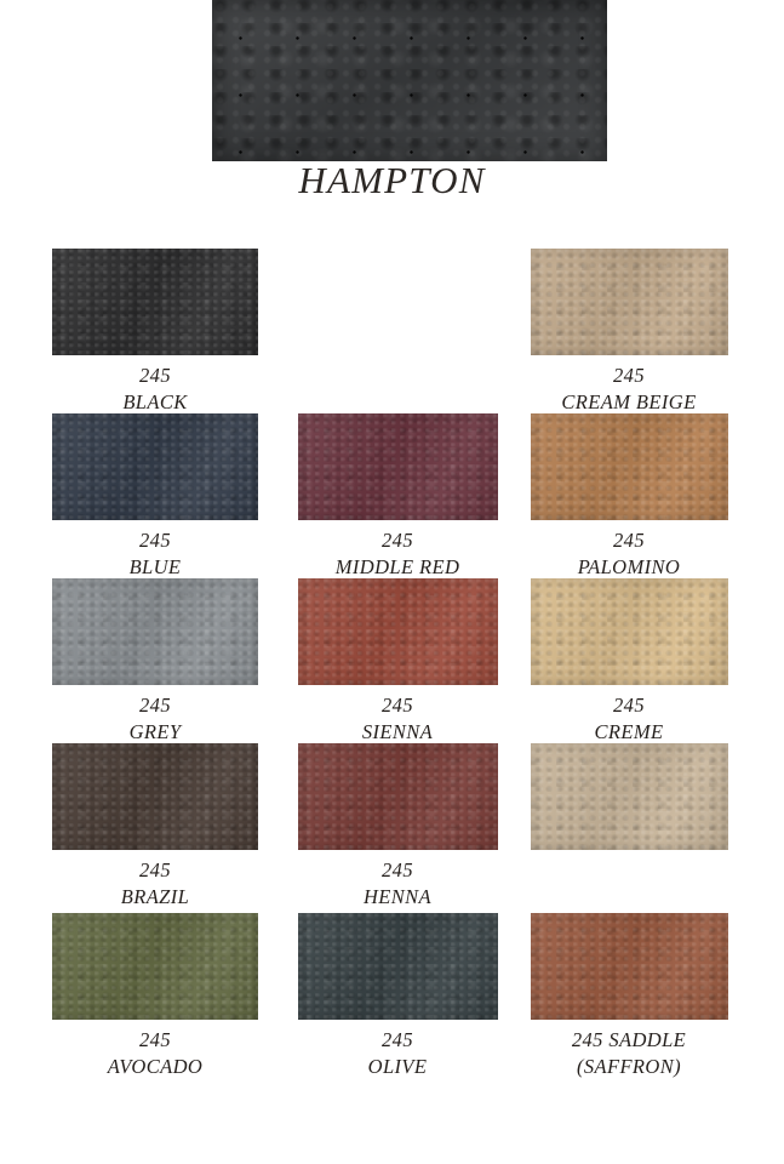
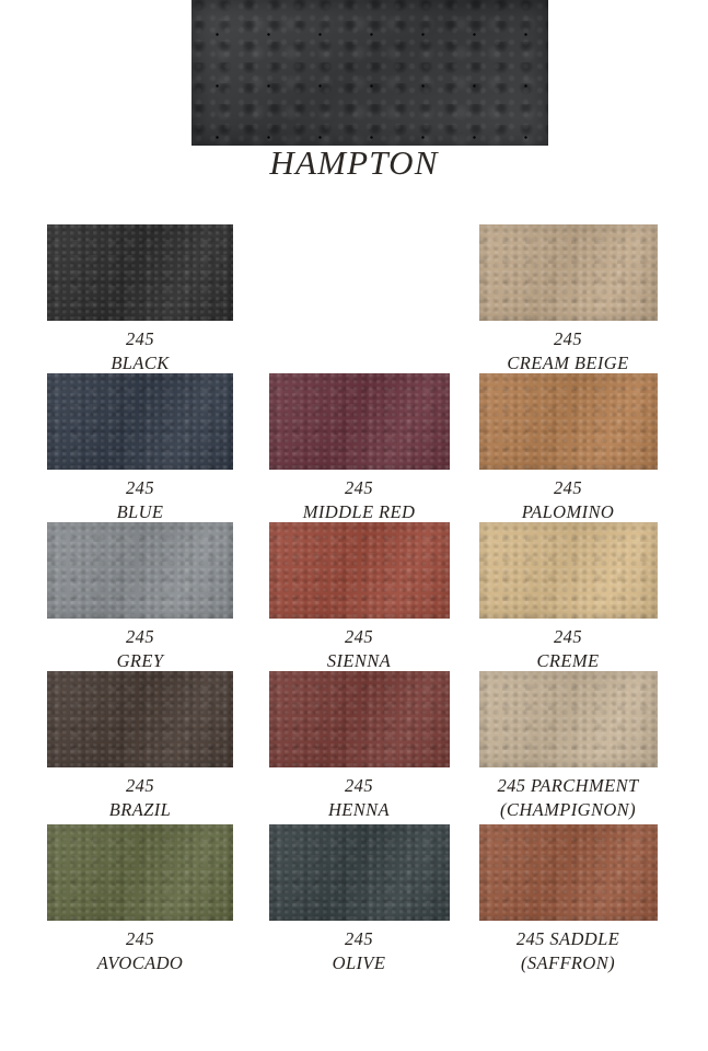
  HAMPTON
  245
  BLACK
  245
  CREAM BEIGE
  245
  BLUE
  245
  MIDDLE RED
  245
  PALOMINO
  245
  GREY
  245
  SIENNA
  245
  CREME
  245
  BRAZIL
  245
  HENNA
+ 245 PARCHMENT
+ (CHAMPIGNON)
  245
  AVOCADO
  245
  OLIVE
  245 SADDLE
  (SAFFRON)
